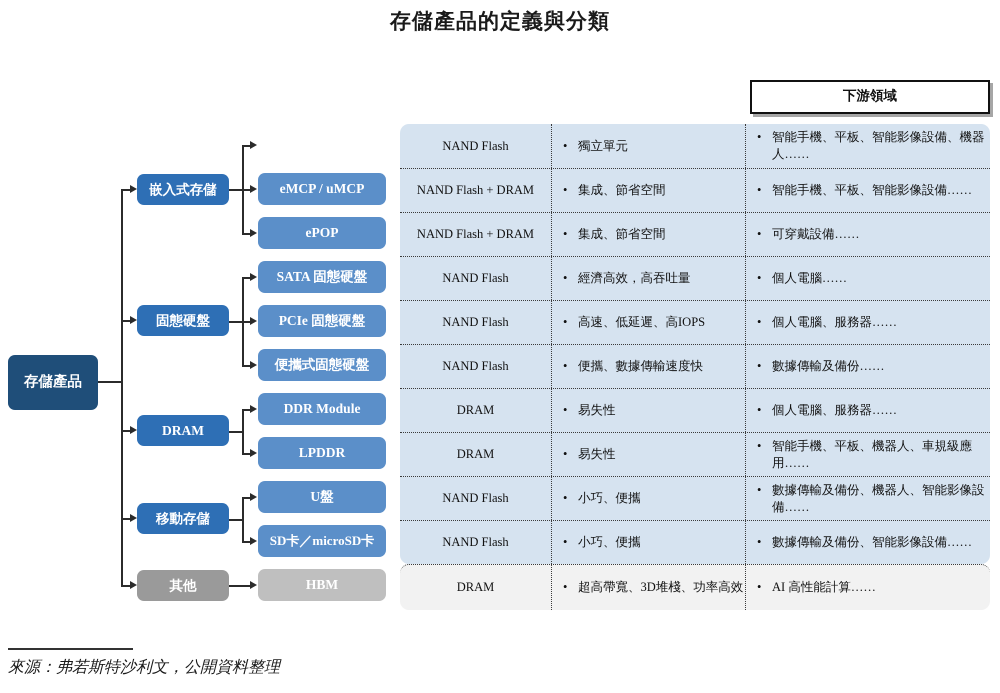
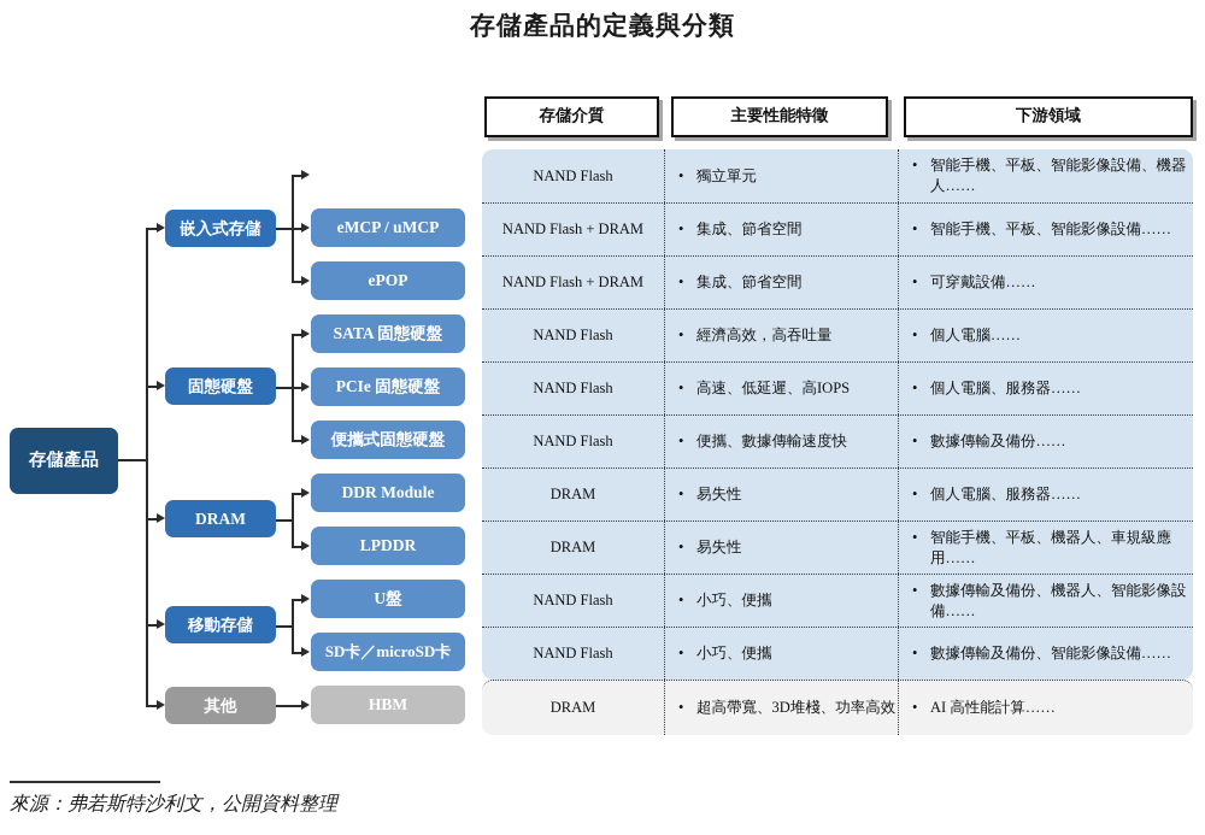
  存儲產品的定義與分類
+ 存儲介質
+ 主要性能特徵
  下游領域
  存儲產品
  嵌入式存儲
  固態硬盤
  DRAM
  移動存儲
  其他
  eMCP / uMCP
  ePOP
  SATA 固態硬盤
  PCIe 固態硬盤
  便攜式固態硬盤
  DDR Module
  LPDDR
  U盤
  SD卡／microSD卡
  HBM
  NAND Flash
  •
  獨立單元
  •
  智能手機、平板、智能影像設備、機器人……
  NAND Flash + DRAM
  •
  集成、節省空間
  •
  智能手機、平板、智能影像設備……
  NAND Flash + DRAM
  •
  集成、節省空間
  •
  可穿戴設備……
  NAND Flash
  •
  經濟高效，高吞吐量
  •
  個人電腦……
  NAND Flash
  •
  高速、低延遲、高IOPS
  •
  個人電腦、服務器……
  NAND Flash
  •
  便攜、數據傳輸速度快
  •
  數據傳輸及備份……
  DRAM
  •
  易失性
  •
  個人電腦、服務器……
  DRAM
  •
  易失性
  •
  智能手機、平板、機器人、車規級應用……
  NAND Flash
  •
  小巧、便攜
  •
  數據傳輸及備份、機器人、智能影像設備……
  NAND Flash
  •
  小巧、便攜
  •
  數據傳輸及備份、智能影像設備……
  DRAM
  •
  超高帶寬、3D堆棧、功率高效
  •
  AI 高性能計算……
  來源：弗若斯特沙利文，公開資料整理
